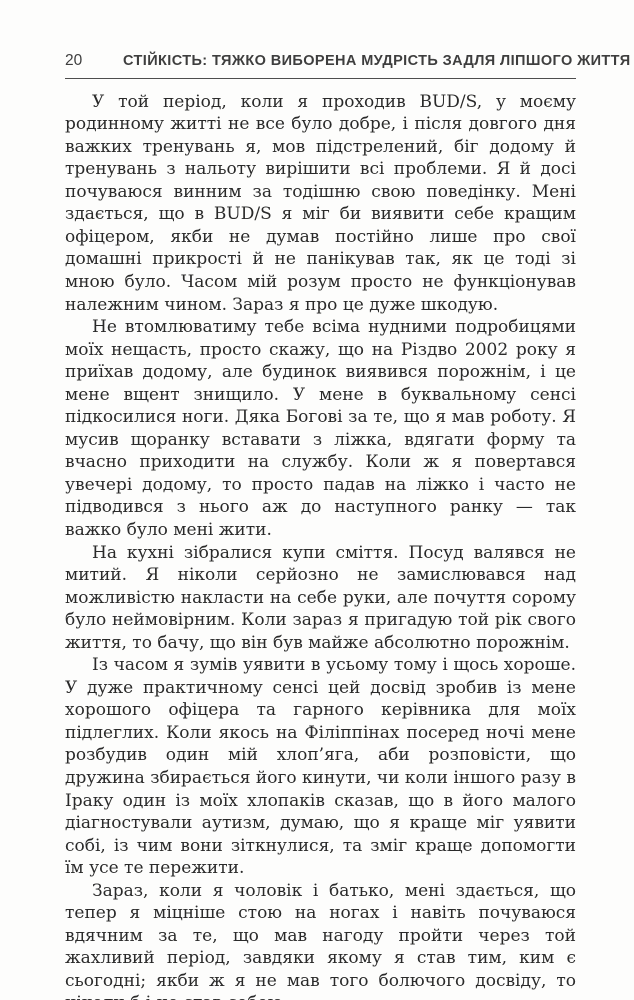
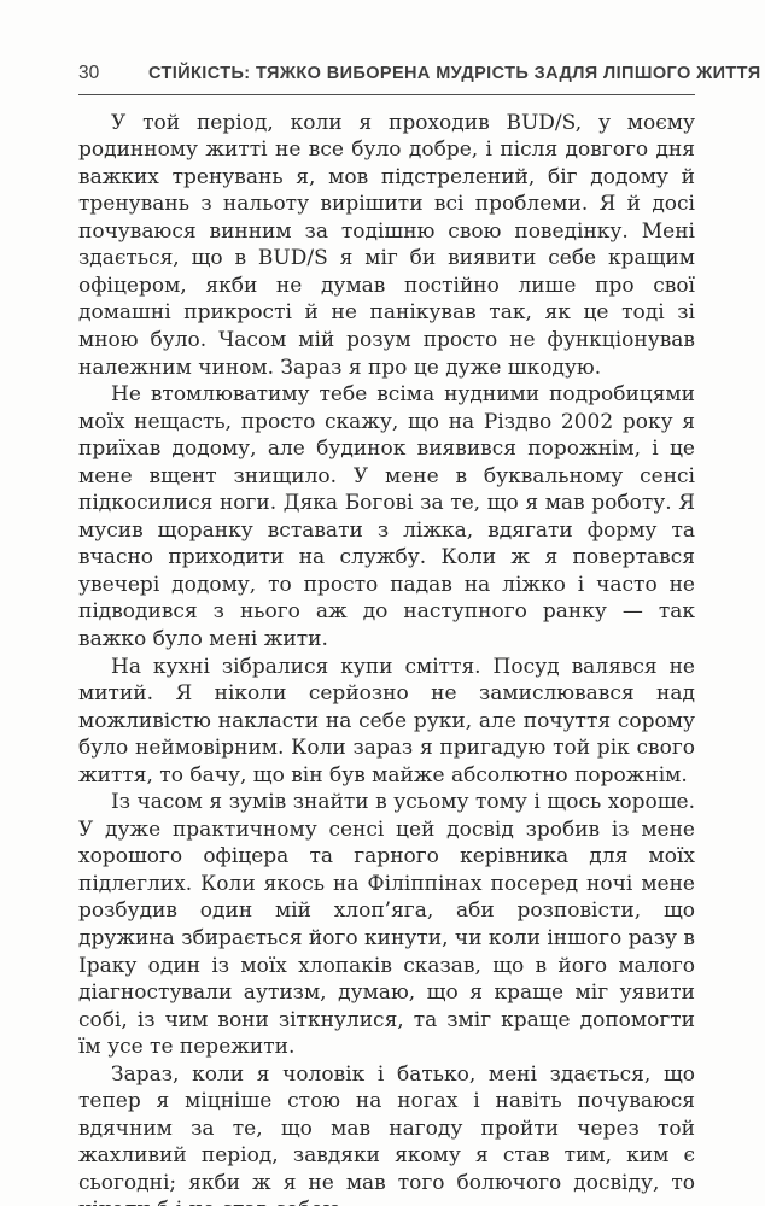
- 20
+ 30
  СТІЙКІСТЬ: ТЯЖКО ВИБОРЕНА МУДРІСТЬ ЗАДЛЯ ЛІПШОГО ЖИТТЯ
  У той період, коли я проходив BUD/S, у моєму родинному житті не все було добре, і після довгого дня важких тренувань я, мов підстрелений, біг додому й тренувань з нальоту вирішити всі проблеми. Я й досі почуваюся винним за тодішню свою поведінку. Мені здається, що в BUD/S я міг би виявити себе кращим офіцером, якби не думав постійно лише про свої домашні прикрості й не панікував так, як це тоді зі мною було. Часом мій розум просто не функціонував належним чином. Зараз я про це дуже шкодую.
  Не втомлюватиму тебе всіма нудними подробицями моїх нещасть, просто скажу, що на Різдво 2002 року я приїхав додому, але будинок виявився порожнім, і це мене вщент знищило. У мене в буквальному сенсі підкосилися ноги. Дяка Богові за те, що я мав роботу. Я мусив щоранку вставати з ліжка, вдягати форму та вчасно приходити на службу. Коли ж я повертався увечері додому, то просто падав на ліжко і часто не підводився з нього аж до наступного ранку — так важко було мені жити.
  На кухні зібралися купи сміття. Посуд валявся не митий. Я ніколи серйозно не замислювався над можливістю накласти на себе руки, але почуття сорому було неймовірним. Коли зараз я пригадую той рік свого життя, то бачу, що він був майже абсолютно порожнім.
- Із часом я зумів уявити в усьому тому і щось хороше. У дуже практичному сенсі цей досвід зробив із мене хорошого офіцера та гарного керівника для моїх підлеглих. Коли якось на Філіппінах посеред ночі мене розбудив один мій хлоп’яга, аби розповісти, що дружина збирається його кинути, чи коли іншого разу в Іраку один із моїх хлопаків сказав, що в його малого діагностували аутизм, думаю, що я краще міг уявити собі, із чим вони зіткнулися, та зміг краще допомогти їм усе те пережити.
+ Із часом я зумів знайти в усьому тому і щось хороше. У дуже практичному сенсі цей досвід зробив із мене хорошого офіцера та гарного керівника для моїх підлеглих. Коли якось на Філіппінах посеред ночі мене розбудив один мій хлоп’яга, аби розповісти, що дружина збирається його кинути, чи коли іншого разу в Іраку один із моїх хлопаків сказав, що в його малого діагностували аутизм, думаю, що я краще міг уявити собі, із чим вони зіткнулися, та зміг краще допомогти їм усе те пережити.
  Зараз, коли я чоловік і батько, мені здається, що тепер я міцніше стою на ногах і навіть почуваюся вдячним за те, що мав нагоду пройти через той жахливий період, завдяки якому я став тим, ким є сьогодні; якби ж я не мав того болючого досвіду, то
